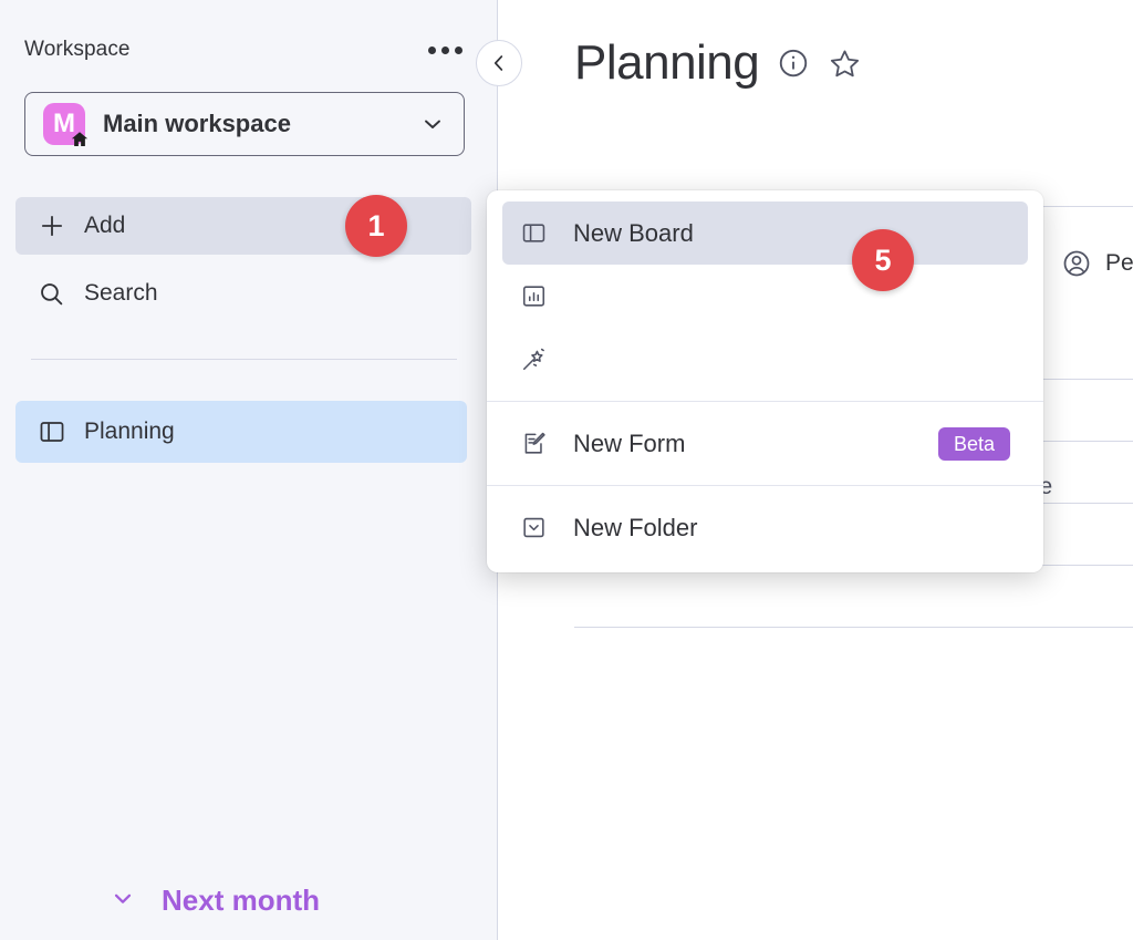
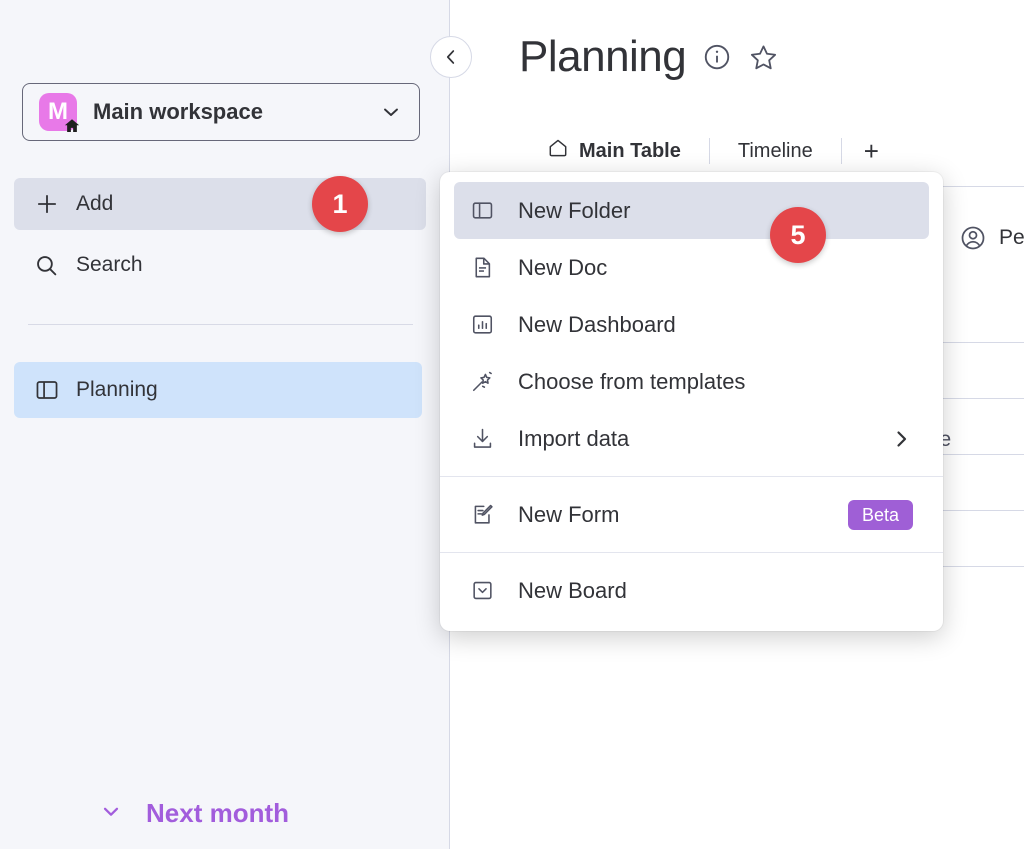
- Workspace
  M
  Main workspace
  Add
  Search
  Planning
  Pe
  Planning
+ Main Table
+ Timeline
+ +
  Next month
- New Board
+ New Folder
+ New Doc
+ New Dashboard
+ Choose from templates
+ Import data
  New Form
  Beta
- New Folder
+ New Board
  1
  5
